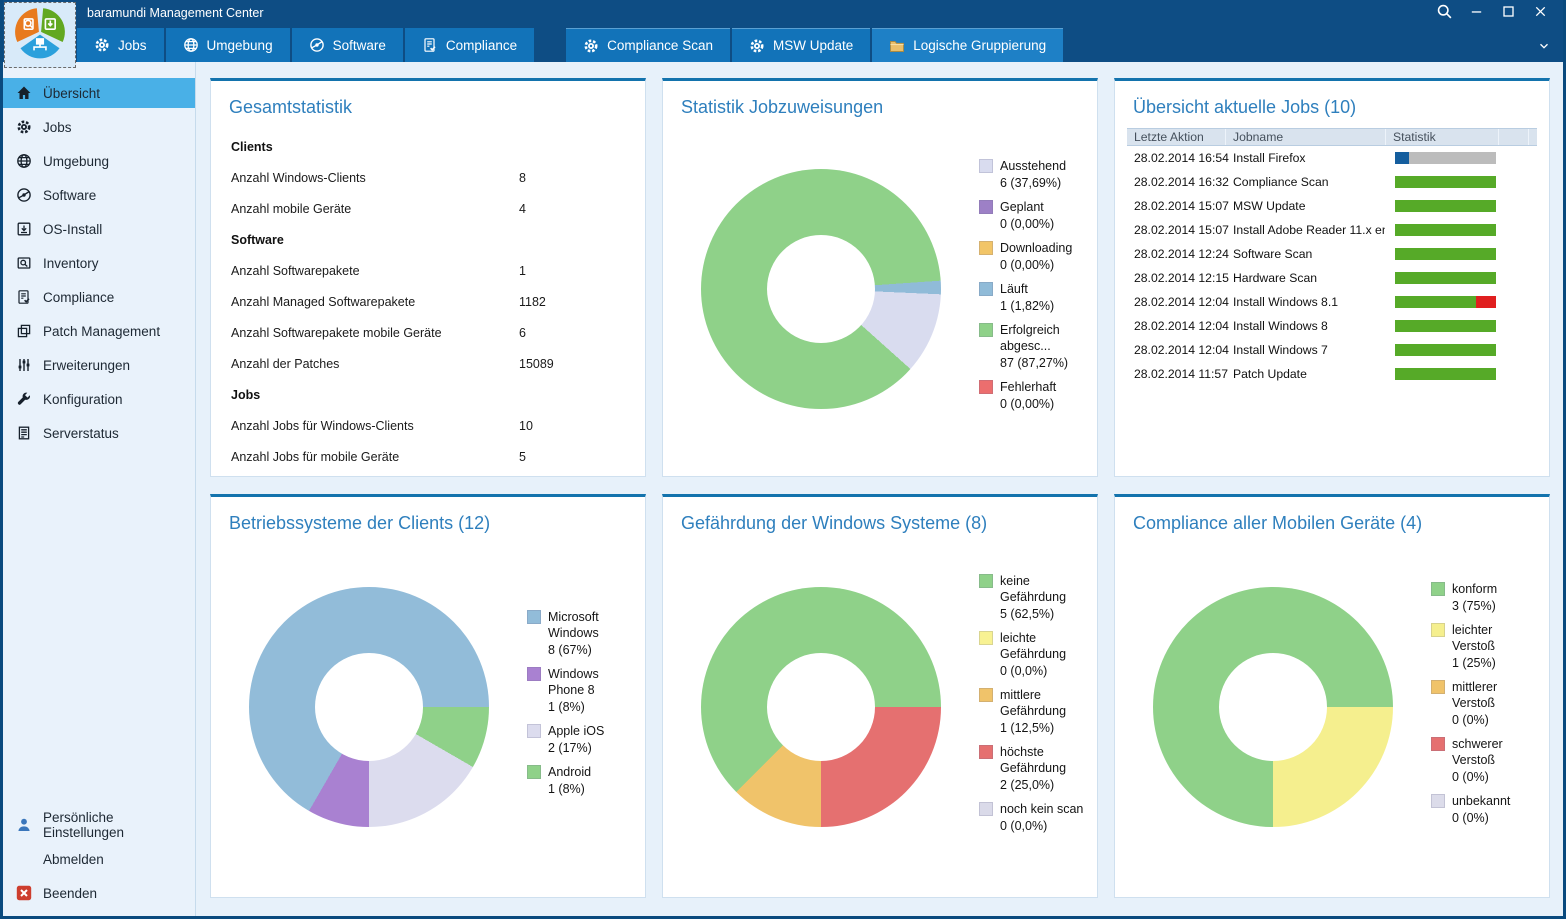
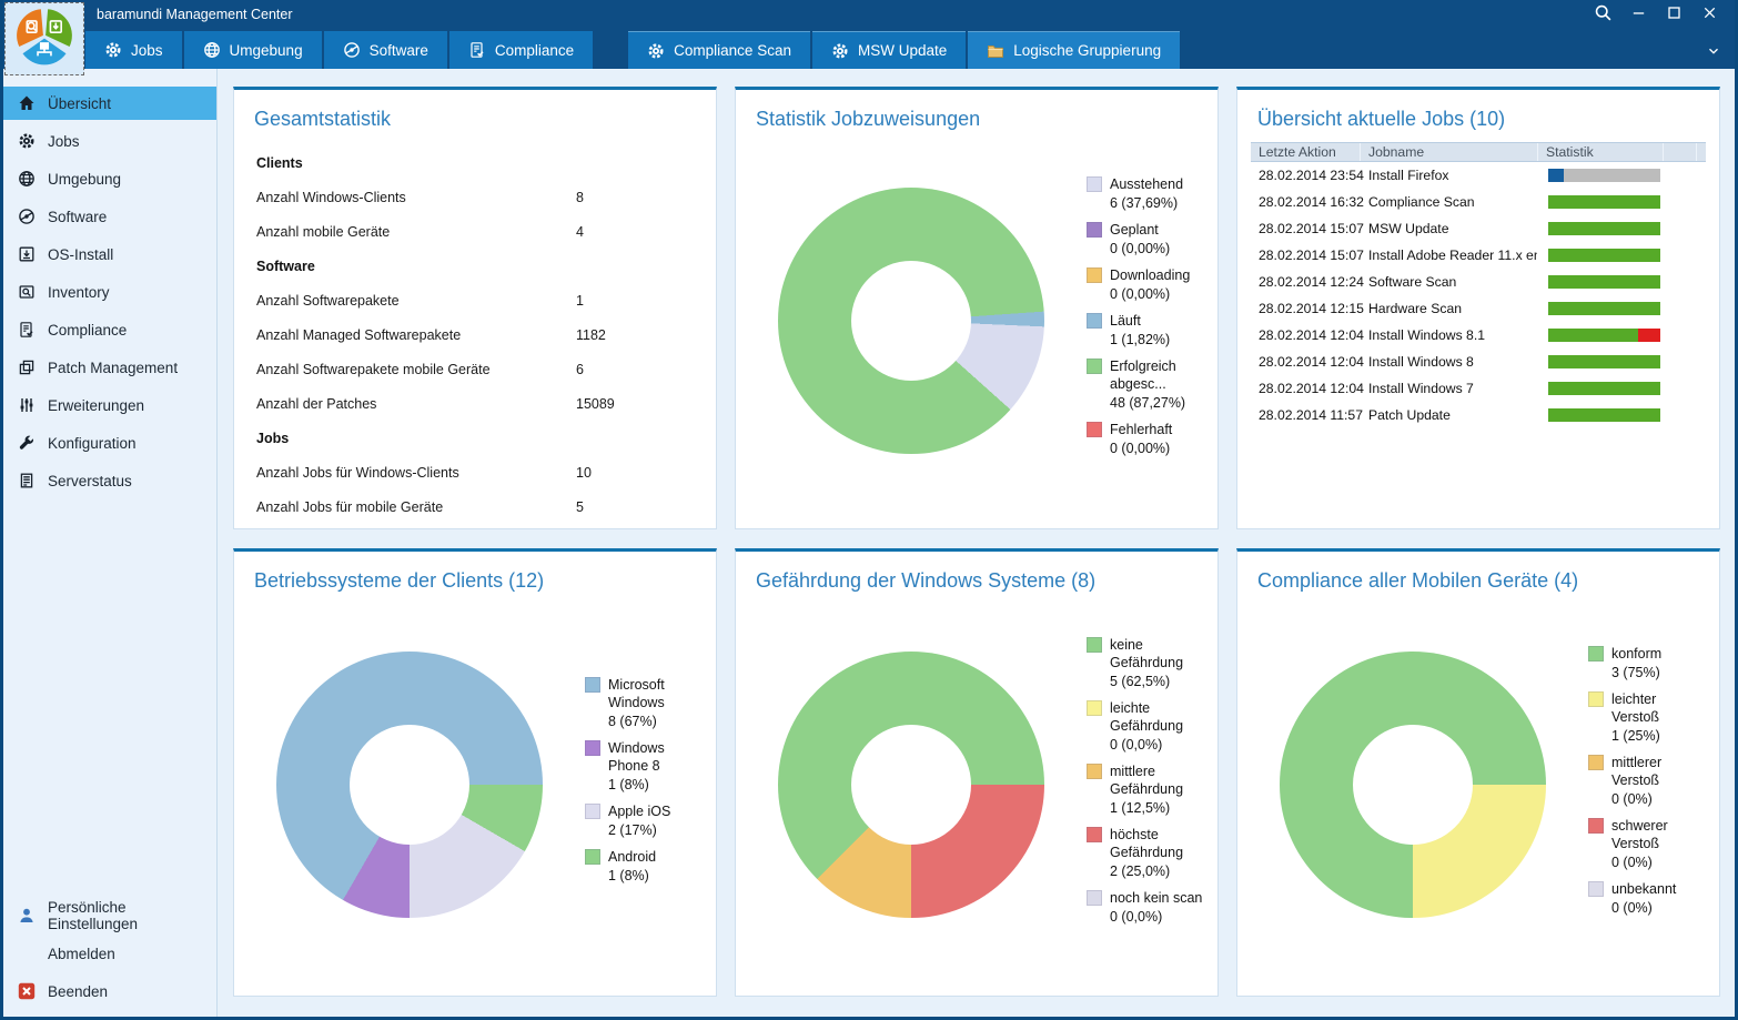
  baramundi Management Center
  Jobs
  Umgebung
  Software
  Compliance
  Compliance Scan
  MSW Update
  Logische Gruppierung
  Übersicht
  Jobs
  Umgebung
  Software
  OS-Install
  Inventory
  Compliance
  Patch Management
  Erweiterungen
  Konfiguration
  Serverstatus
  Persönliche Einstellungen
  Abmelden
  Beenden
  Gesamtstatistik
  Clients
  Anzahl Windows-Clients
  8
  Anzahl mobile Geräte
  4
  Software
  Anzahl Softwarepakete
  1
  Anzahl Managed Softwarepakete
  1182
  Anzahl Softwarepakete mobile Geräte
  6
  Anzahl der Patches
  15089
  Jobs
  Anzahl Jobs für Windows-Clients
  10
  Anzahl Jobs für mobile Geräte
  5
  Statistik Jobzuweisungen
  Ausstehend
  6 (37,69%)
  Geplant
  0 (0,00%)
  Downloading
  0 (0,00%)
  Läuft
  1 (1,82%)
  Erfolgreich abgesc...
- 87 (87,27%)
+ 48 (87,27%)
  Fehlerhaft
  0 (0,00%)
  Übersicht aktuelle Jobs (10)
  Letzte Aktion
  Jobname
  Statistik
- 28.02.2014 16:54
+ 28.02.2014 23:54
  Install Firefox
  28.02.2014 16:32
  Compliance Scan
  28.02.2014 15:07
  MSW Update
  28.02.2014 15:07
  Install Adobe Reader 11.x e
  28.02.2014 12:24
  Software Scan
  28.02.2014 12:15
  Hardware Scan
  28.02.2014 12:04
  Install Windows 8.1
  28.02.2014 12:04
  Install Windows 8
  28.02.2014 12:04
  Install Windows 7
  28.02.2014 11:57
  Patch Update
  Betriebssysteme der Clients (12)
  Microsoft Windows
  8 (67%)
  Windows Phone 8
  1 (8%)
  Apple iOS
  2 (17%)
  Android
  1 (8%)
  Gefährdung der Windows Systeme (8)
  keine Gefährdung
  5 (62,5%)
  leichte Gefährdung
  0 (0,0%)
  mittlere Gefährdung
  1 (12,5%)
  höchste Gefährdung
  2 (25,0%)
  noch kein scan
  0 (0,0%)
  Compliance aller Mobilen Geräte (4)
  konform
  3 (75%)
  leichter Verstoß
  1 (25%)
  mittlerer Verstoß
  0 (0%)
  schwerer Verstoß
  0 (0%)
  unbekannt
  0 (0%)
